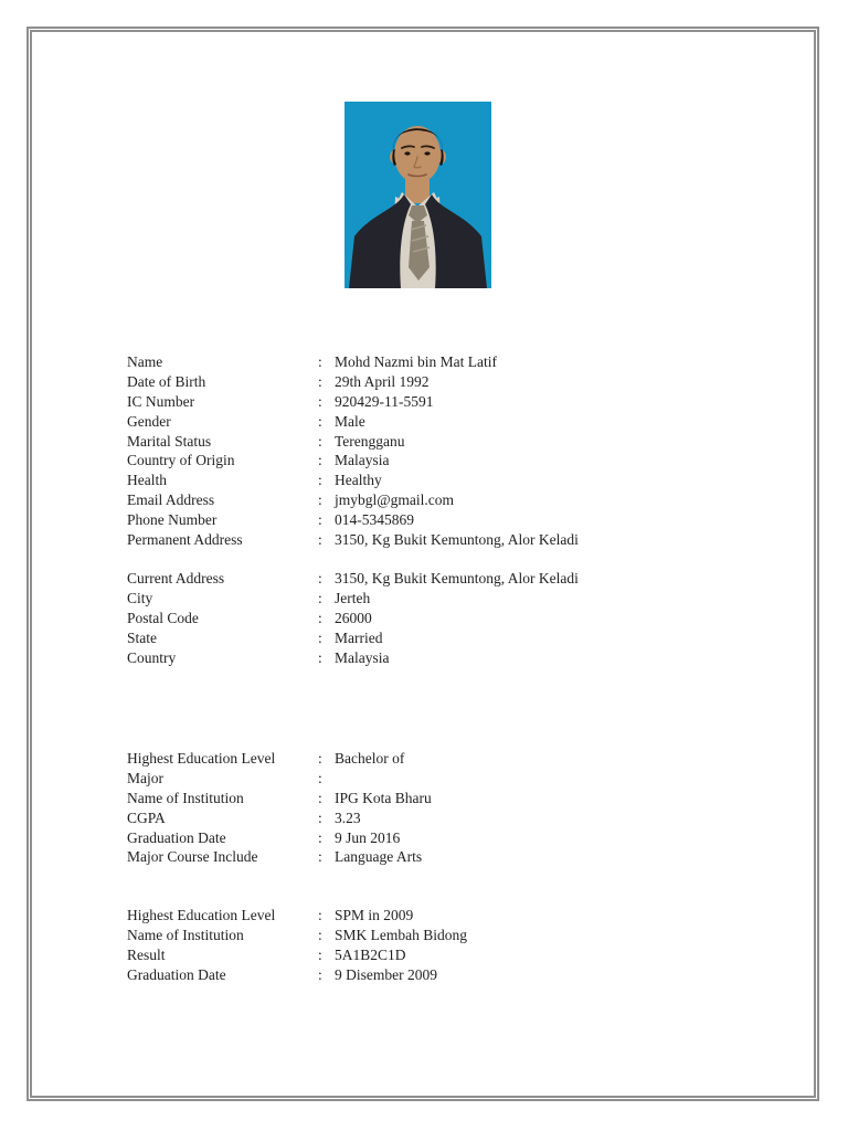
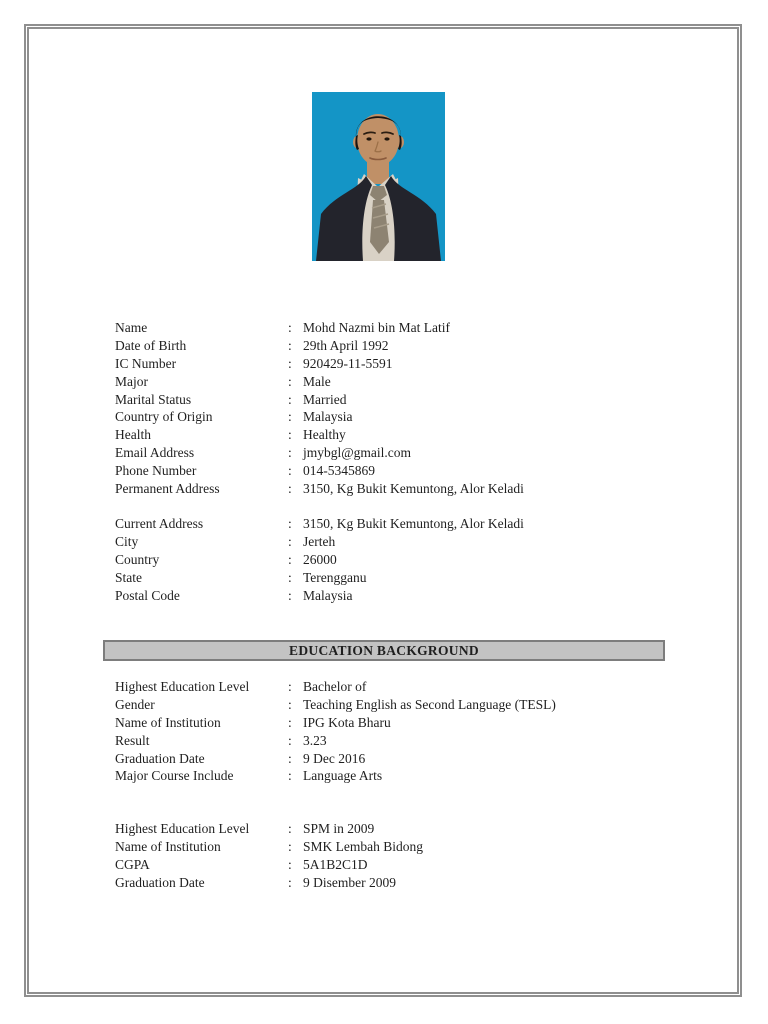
  Name
  :
  Mohd Nazmi bin Mat Latif
  Date of Birth
  :
  29th April 1992
  IC Number
  :
  920429-11-5591
- Gender
+ Major
  :
  Male
  Marital Status
  :
- Terengganu
+ Married
  Country of Origin
  :
  Malaysia
  Health
  :
  Healthy
  Email Address
  :
  jmybgl@gmail.com
  Phone Number
  :
  014-5345869
  Permanent Address
  :
  3150, Kg Bukit Kemuntong, Alor Keladi
  Current Address
  :
  3150, Kg Bukit Kemuntong, Alor Keladi
  City
  :
  Jerteh
- Postal Code
+ Country
  :
  26000
  State
  :
- Married
+ Terengganu
- Country
+ Postal Code
  :
  Malaysia
+ EDUCATION BACKGROUND
  Highest Education Level
  :
  Bachelor of
- Major
+ Gender
  :
+ Teaching English as Second Language (TESL)
  Name of Institution
  :
  IPG Kota Bharu
- CGPA
+ Result
  :
  3.23
  Graduation Date
  :
- 9 Jun 2016
+ 9 Dec 2016
  Major Course Include
  :
  Language Arts
  Highest Education Level
  :
  SPM in 2009
  Name of Institution
  :
  SMK Lembah Bidong
- Result
+ CGPA
  :
  5A1B2C1D
  Graduation Date
  :
  9 Disember 2009
